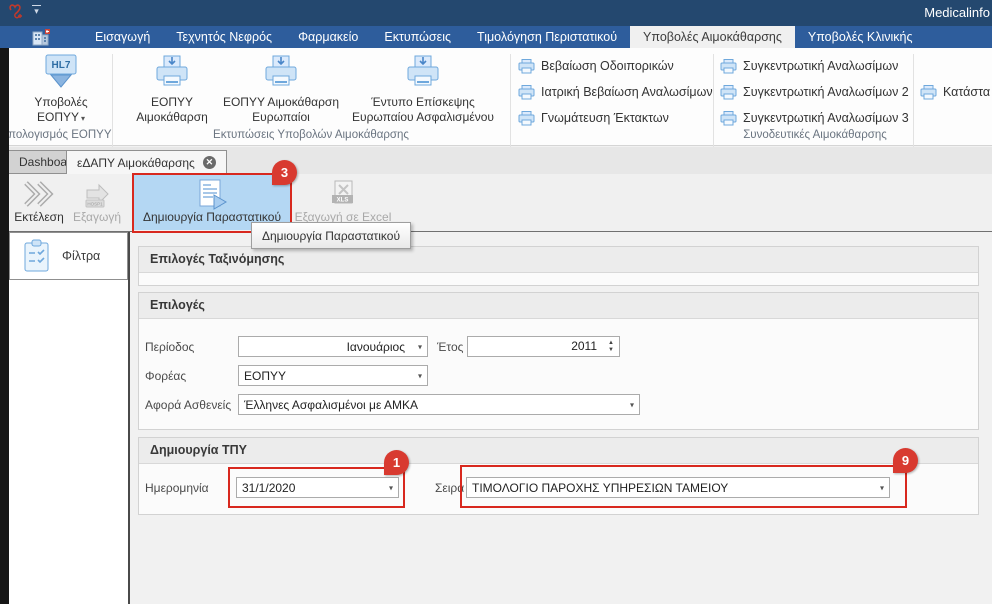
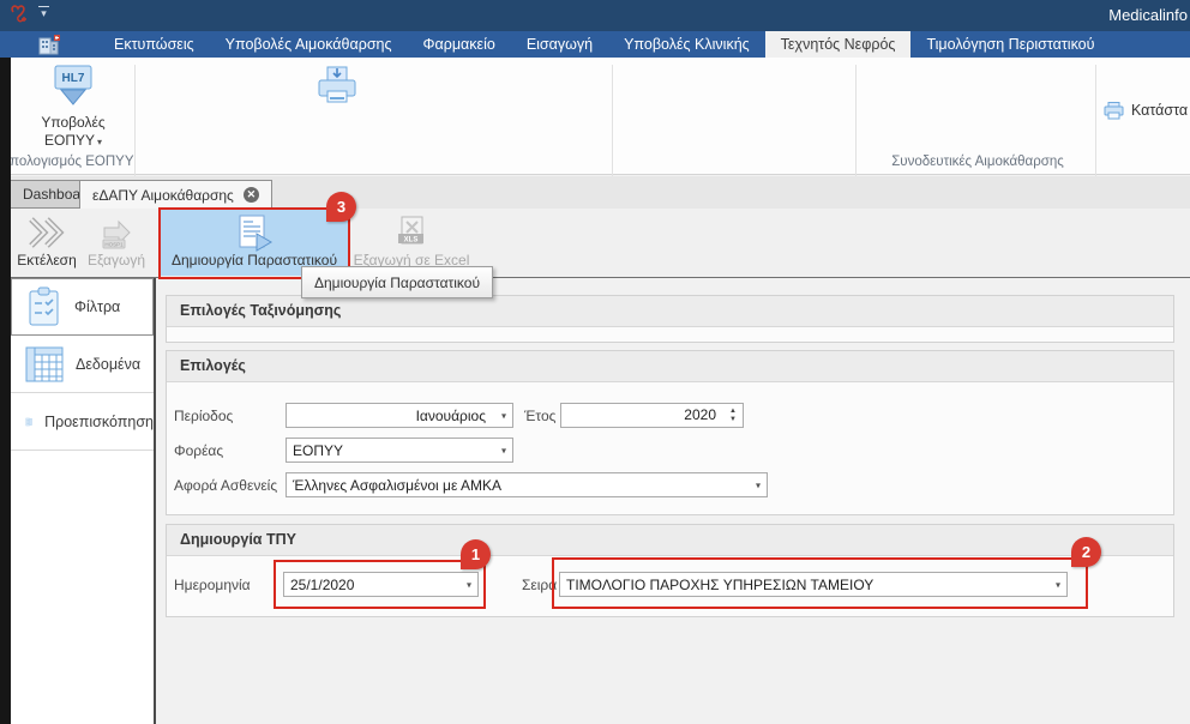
  ▾
  Medicalinfo
- Εισαγωγή
+ Εκτυπώσεις
- Τεχνητός Νεφρός
+ Υποβολές Αιμοκάθαρσης
  Φαρμακείο
- Εκτυπώσεις
+ Εισαγωγή
- Τιμολόγηση Περιστατικού
+ Υποβολές Κλινικής
- Υποβολές Αιμοκάθαρσης
+ Τεχνητός Νεφρός
- Υποβολές Κλινικής
+ Τιμολόγηση Περιστατικού
  HL7
  Υποβολές ΕΟΠΥΥ ▾
  πολογισμός ΕΟΠΥΥ
- ΕΟΠΥΥ Αιμοκάθαρση
- ΕΟΠΥΥ Αιμοκάθαρση Ευρωπαίοι
- Έντυπο Επίσκεψης Ευρωπαίου Ασφαλισμένου
- Εκτυπώσεις Υποβολών Αιμοκάθαρσης
- Βεβαίωση Οδοιπορικών
- Ιατρική Βεβαίωση Αναλωσίμων
- Γνωμάτευση Έκτακτων
- Συγκεντρωτική Αναλωσίμων
- Συγκεντρωτική Αναλωσίμων 2
- Συγκεντρωτική Αναλωσίμων 3
  Συνοδευτικές Αιμοκάθαρσης
  Κατάστα
  Dashboa
  εΔΑΠΥ Αιμοκάθαρσης
  ✕
  Εκτέλεση
  Εξαγωγή
  Δημιουργία Παραστατικού
  Εξαγωγή σε Excel
  Φίλτρα
+ Δεδομένα
+ Προεπισκόπηση
  Επιλογές Ταξινόμησης
  Επιλογές
  Περίοδος
  Ιανουάριος
  ▾
  Έτος
- 2011
+ 2020
  Φορέας
  ΕΟΠΥΥ
  ▾
  Αφορά Ασθενείς
  Έλληνες Ασφαλισμένοι με ΑΜΚΑ
  ▾
  Δημιουργία ΤΠΥ
  Ημερομηνία
- 31/1/2020
+ 25/1/2020
  ▾
  Σειρά
  ΤΙΜΟΛΟΓΙΟ ΠΑΡΟΧΗΣ ΥΠΗΡΕΣΙΩΝ ΤΑΜΕΙΟΥ
  ▾
  3
  1
- 9
+ 2
  Δημιουργία Παραστατικού
